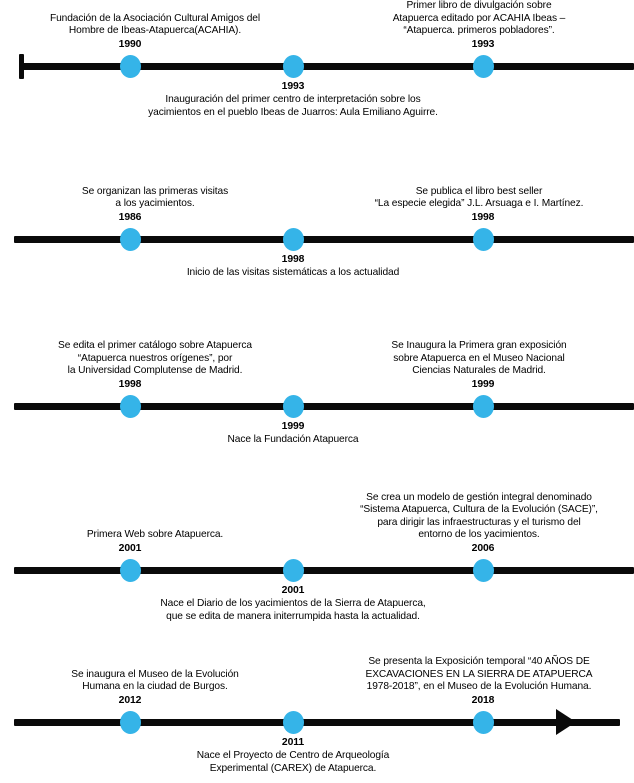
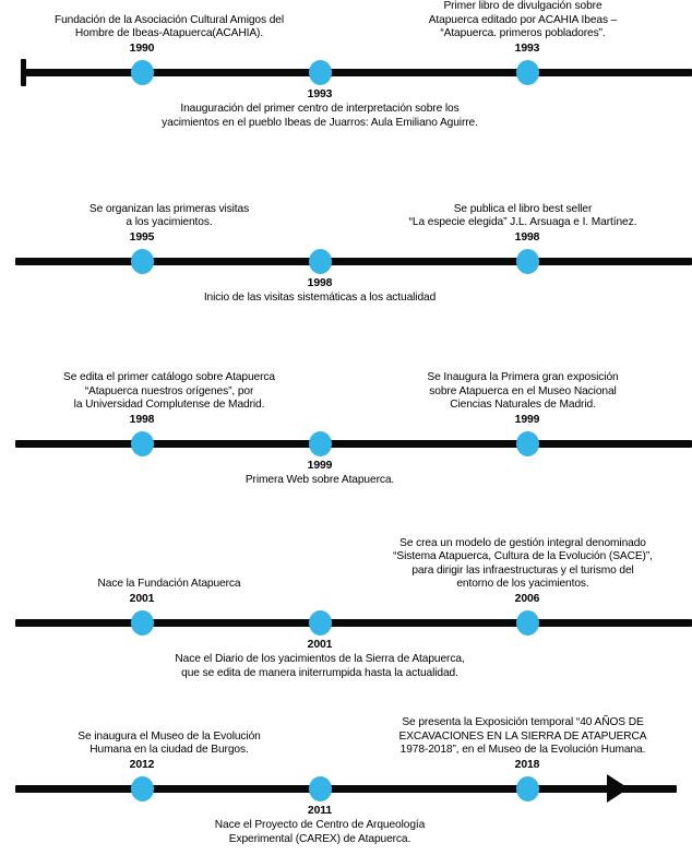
  1990
  Fundación de la Asociación Cultural Amigos del
  Hombre de Ibeas-Atapuerca(ACAHIA).
  1993
  Inauguración del primer centro de interpretación sobre los
  yacimientos en el pueblo Ibeas de Juarros: Aula Emiliano Aguirre.
  1993
  Primer libro de divulgación sobre
  Atapuerca editado por ACAHIA Ibeas –
  “Atapuerca. primeros pobladores”.
- 1986
+ 1995
  Se organizan las primeras visitas
  a los yacimientos.
  1998
  Inicio de las visitas sistemáticas a los actualidad
  1998
  Se publica el libro best seller
  “La especie elegida” J.L. Arsuaga e I. Martínez.
  1998
  Se edita el primer catálogo sobre Atapuerca
  “Atapuerca nuestros orígenes”, por
  la Universidad Complutense de Madrid.
  1999
- Nace la Fundación Atapuerca
+ Primera Web sobre Atapuerca.
  1999
  Se Inaugura la Primera gran exposición
  sobre Atapuerca en el Museo Nacional
  Ciencias Naturales de Madrid.
  2001
- Primera Web sobre Atapuerca.
+ Nace la Fundación Atapuerca
  2001
  Nace el Diario de los yacimientos de la Sierra de Atapuerca,
  que se edita de manera initerrumpida hasta la actualidad.
  2006
  Se crea un modelo de gestión integral denominado
  “Sistema Atapuerca, Cultura de la Evolución (SACE)”,
  para dirigir las infraestructuras y el turismo del
  entorno de los yacimientos.
  2012
  Se inaugura el Museo de la Evolución
  Humana en la ciudad de Burgos.
  2011
  Nace el Proyecto de Centro de Arqueología
  Experimental (CAREX) de Atapuerca.
  2018
  Se presenta la Exposición temporal “40 AÑOS DE
  EXCAVACIONES EN LA SIERRA DE ATAPUERCA
  1978-2018”, en el Museo de la Evolución Humana.
